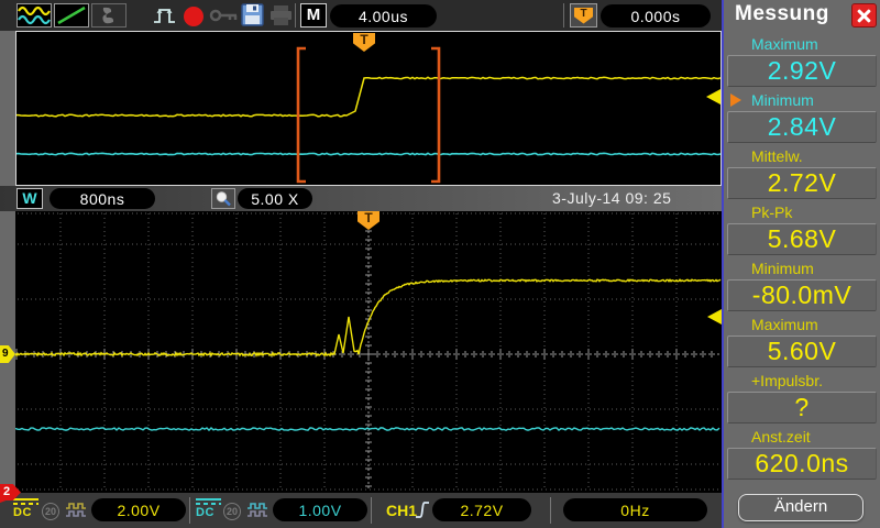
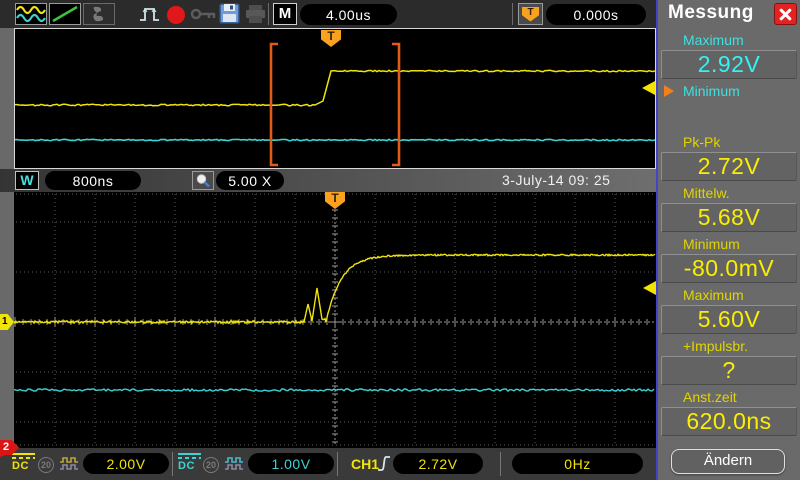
  M
  4.00us
  T
  0.000s
  T
  W
  800ns
  5.00 X
  3-July-14 09: 25
  T
- 9
+ 1
  2
  DC
  20
  2.00V
  DC
  20
  1.00V
  CH1
  2.72V
  0Hz
  Messung
  Maximum
  2.92V
  Minimum
- 2.84V
- Mittelw.
+ Pk-Pk
  2.72V
- Pk-Pk
+ Mittelw.
  5.68V
  Minimum
  -80.0mV
  Maximum
  5.60V
  +Impulsbr.
  ?
  Anst.zeit
  620.0ns
  Ändern
